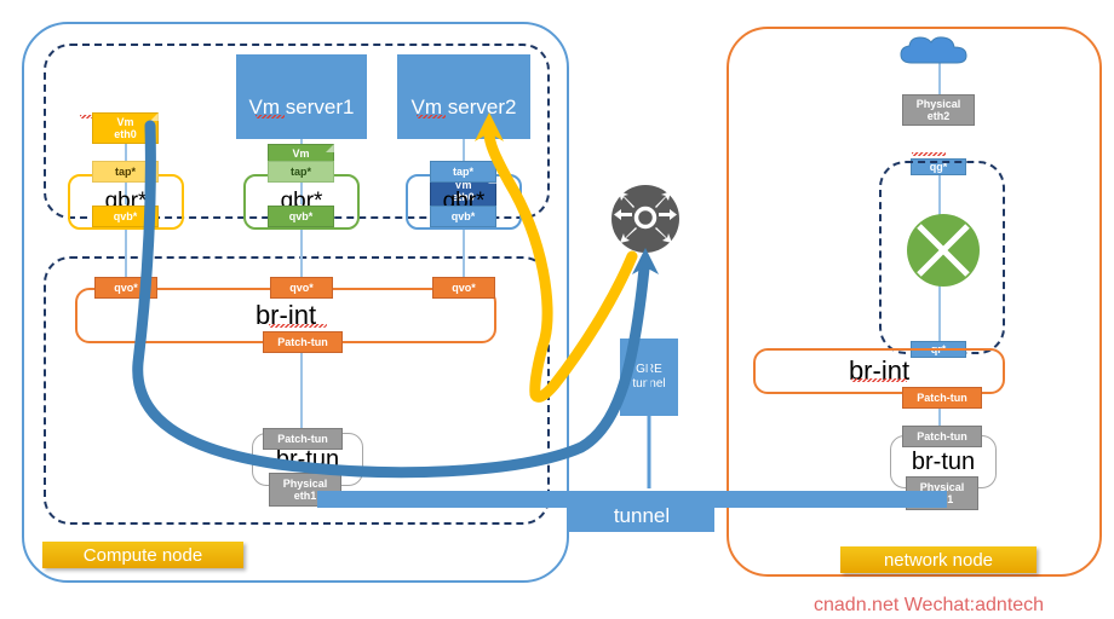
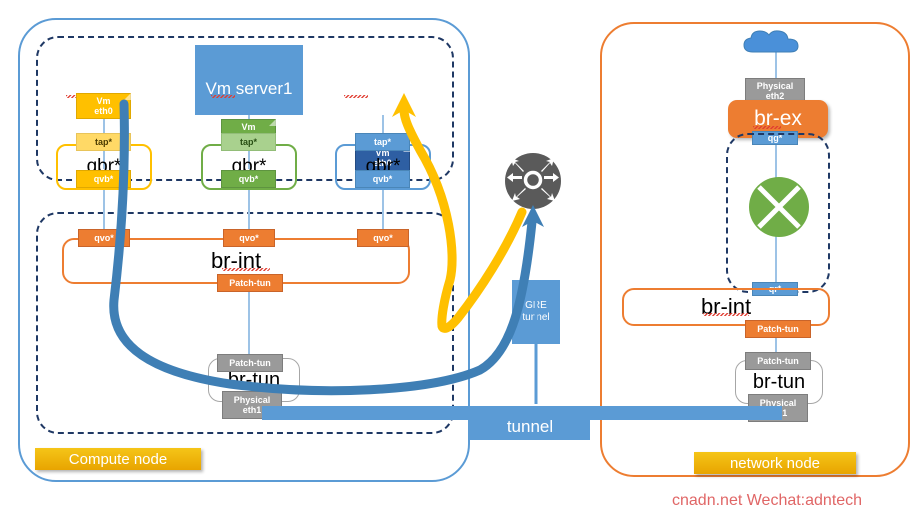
  br-int
  br-tun
  Vm server1
- Vm server2
  Vm
  eth0
  qbr*
  tap*
  qvb*
  qvo*
  Vm
  qbr*
  tap*
  qvb*
  qvo*
  Vm
  eth0
  qbr*
  tap*
  qvb*
  qvo*
  Patch-tun
  Patch-tun
  Physical
  eth1
  Physical
  eth2
+ br-ex
  qg*
  qr*
  br-int
  Patch-tun
  br-tun
  Patch-tun
  Physical
  tunnel
  tunnel
  Compute node
  network node
  cnadn.net Wechat:adntech
